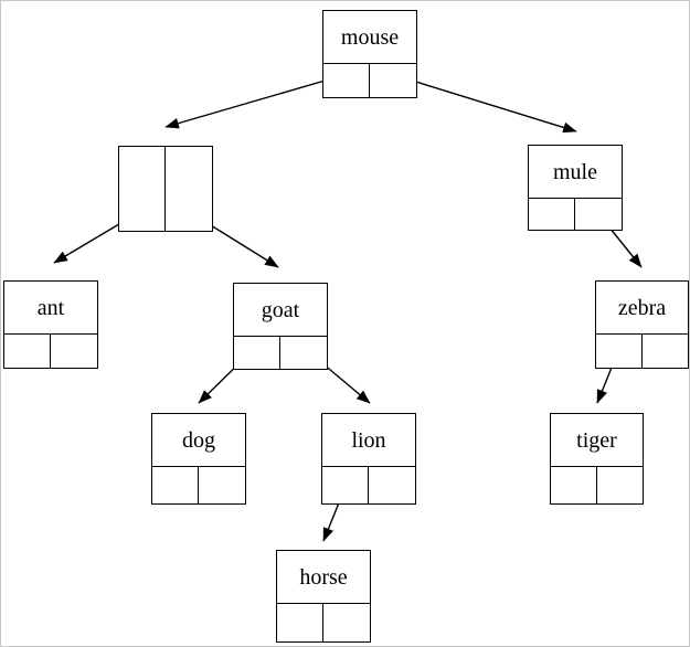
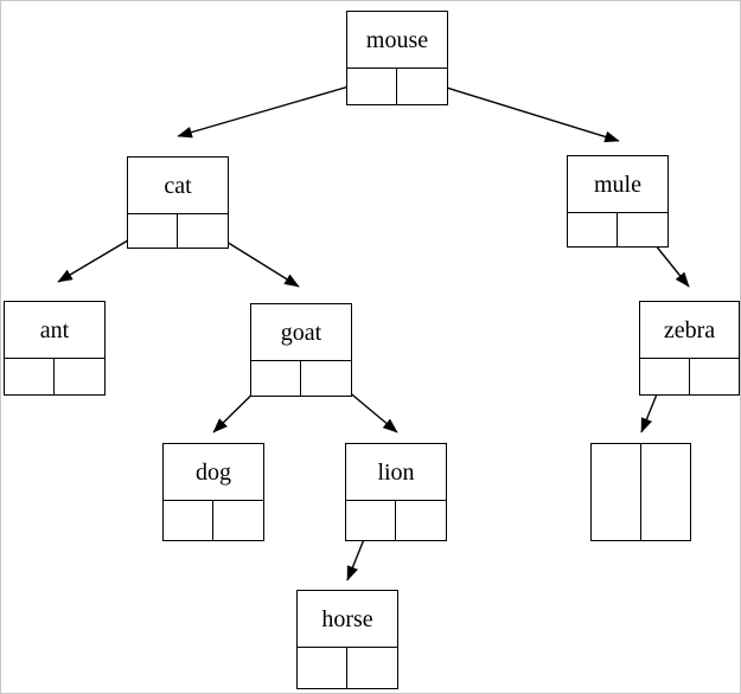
  mouse
+ cat
  mule
  ant
  goat
  zebra
  dog
  lion
- tiger
  horse
